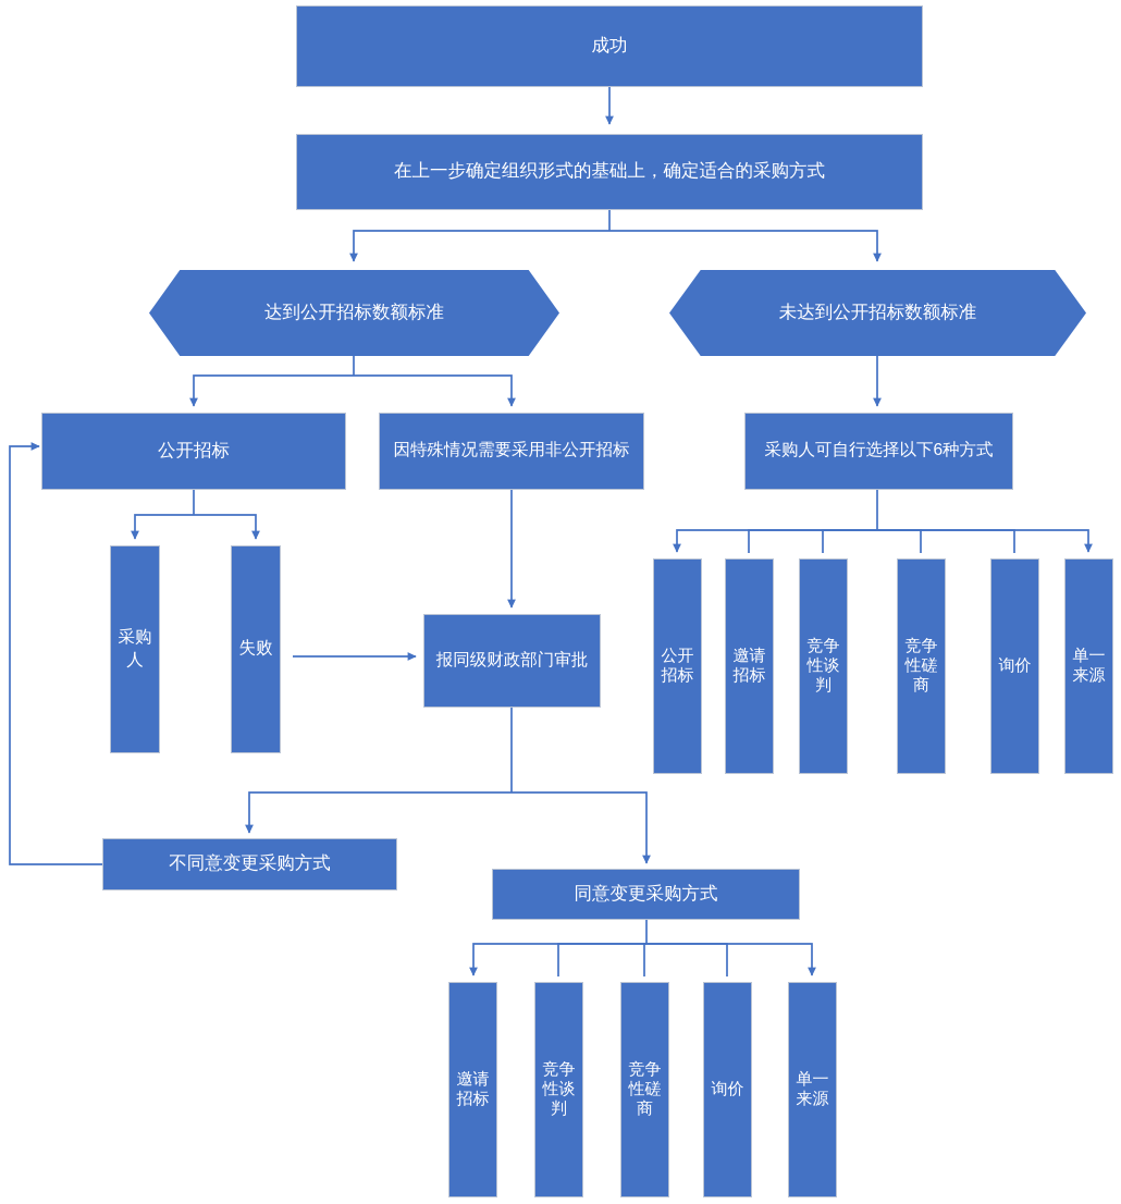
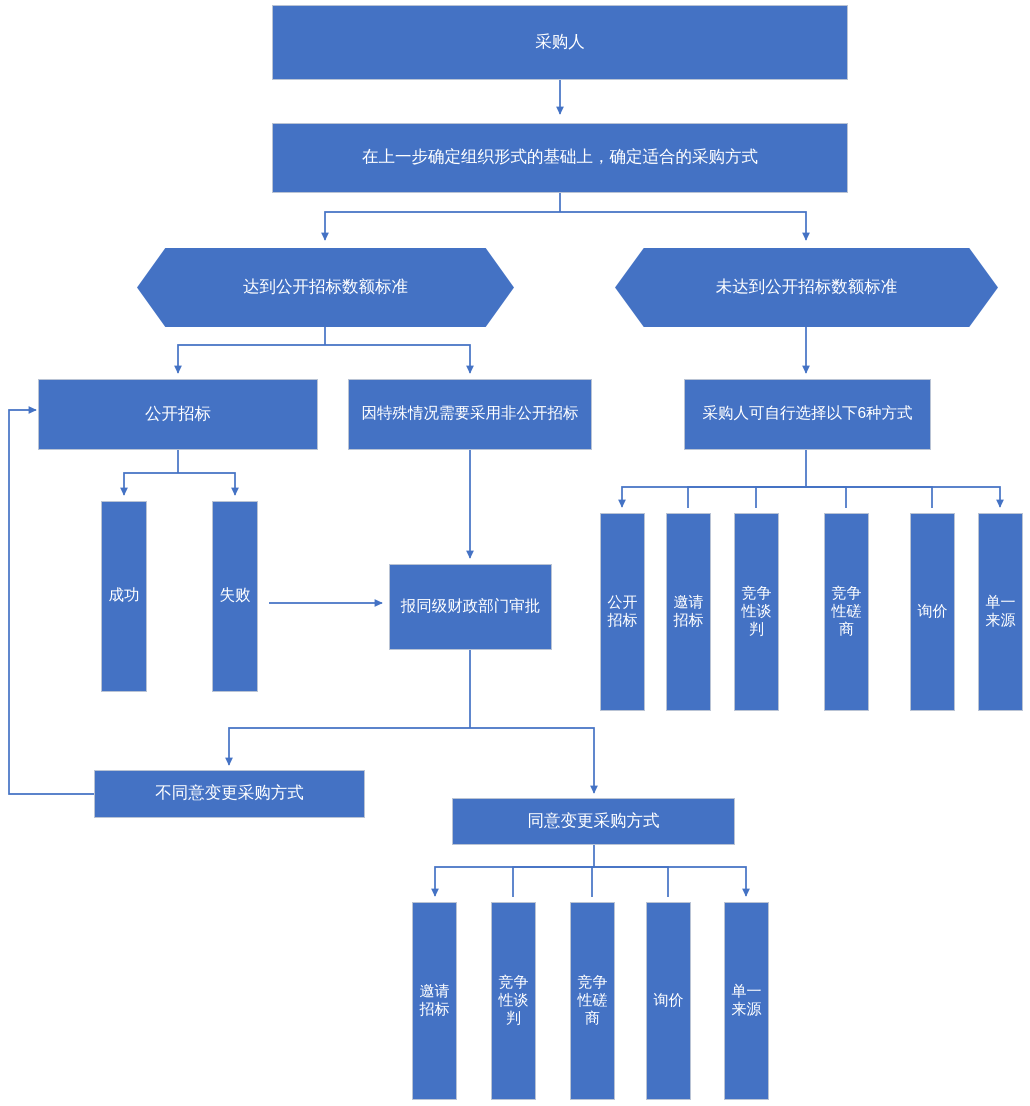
- 成功
+ 采购人
  在上一步确定组织形式的基础上，确定适合的采购方式
  达到公开招标数额标准
  未达到公开招标数额标准
  公开招标
  因特殊情况需要采用非公开招标
  采购人可自行选择以下6种方式
- 采购人
+ 成功
  失败
  报同级财政部门审批
  公开招标
  邀请招标
  竞争性谈判
  竞争性磋商
  询价
  单一来源
  不同意变更采购方式
  同意变更采购方式
  邀请招标
  竞争性谈判
  竞争性磋商
  询价
  单一来源
